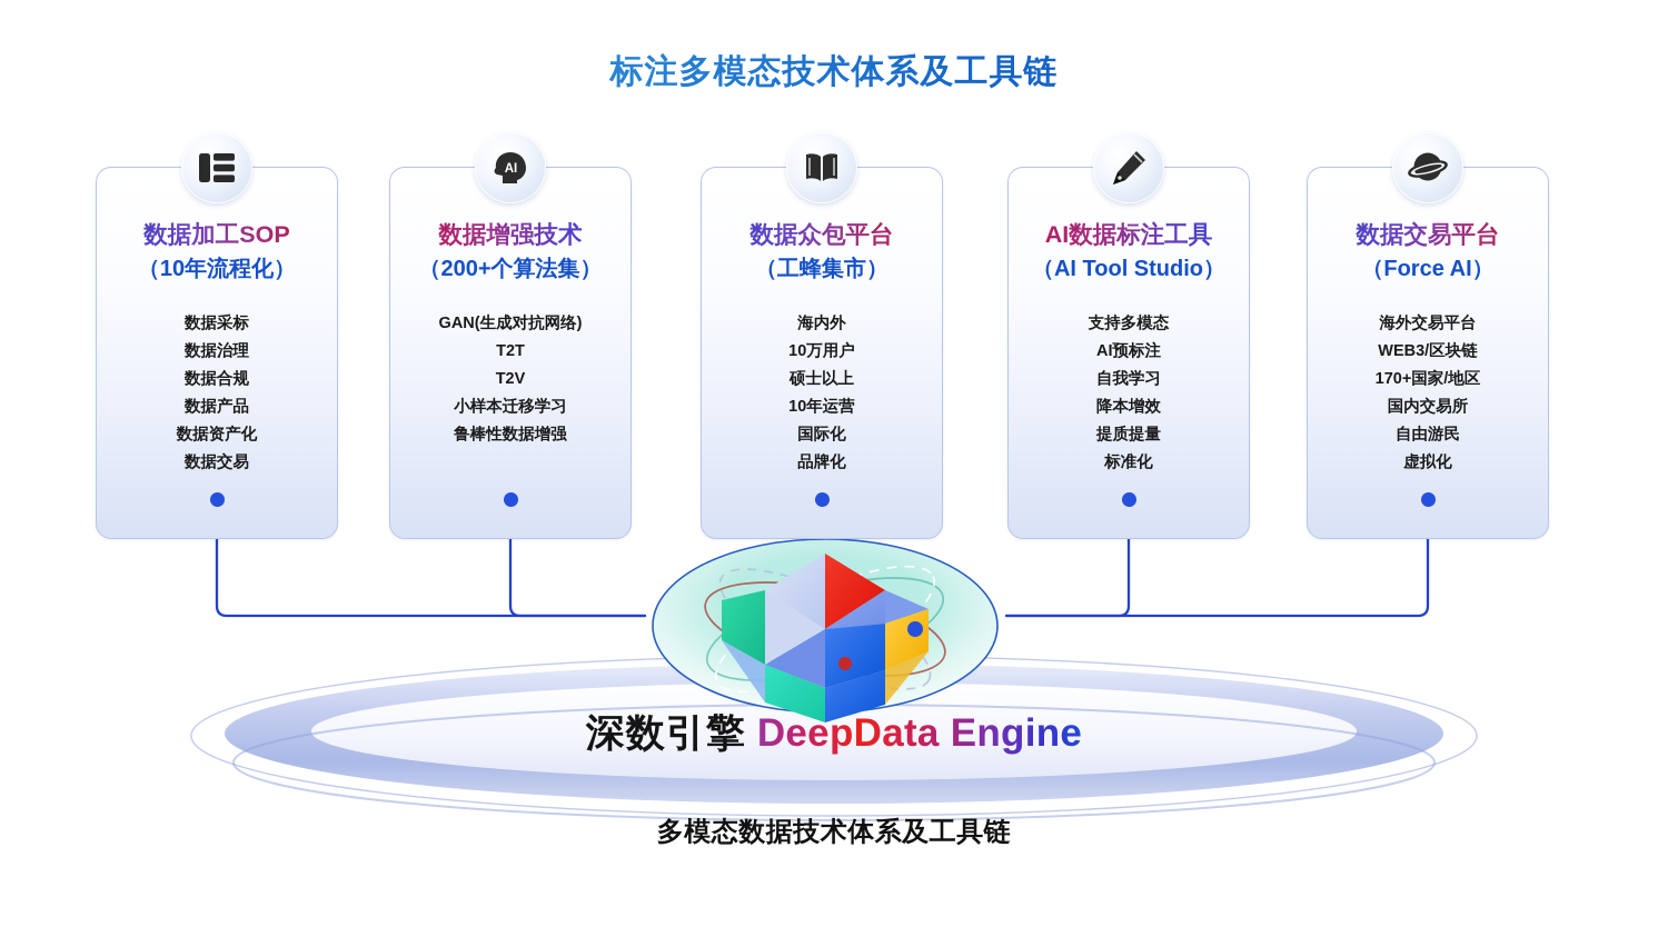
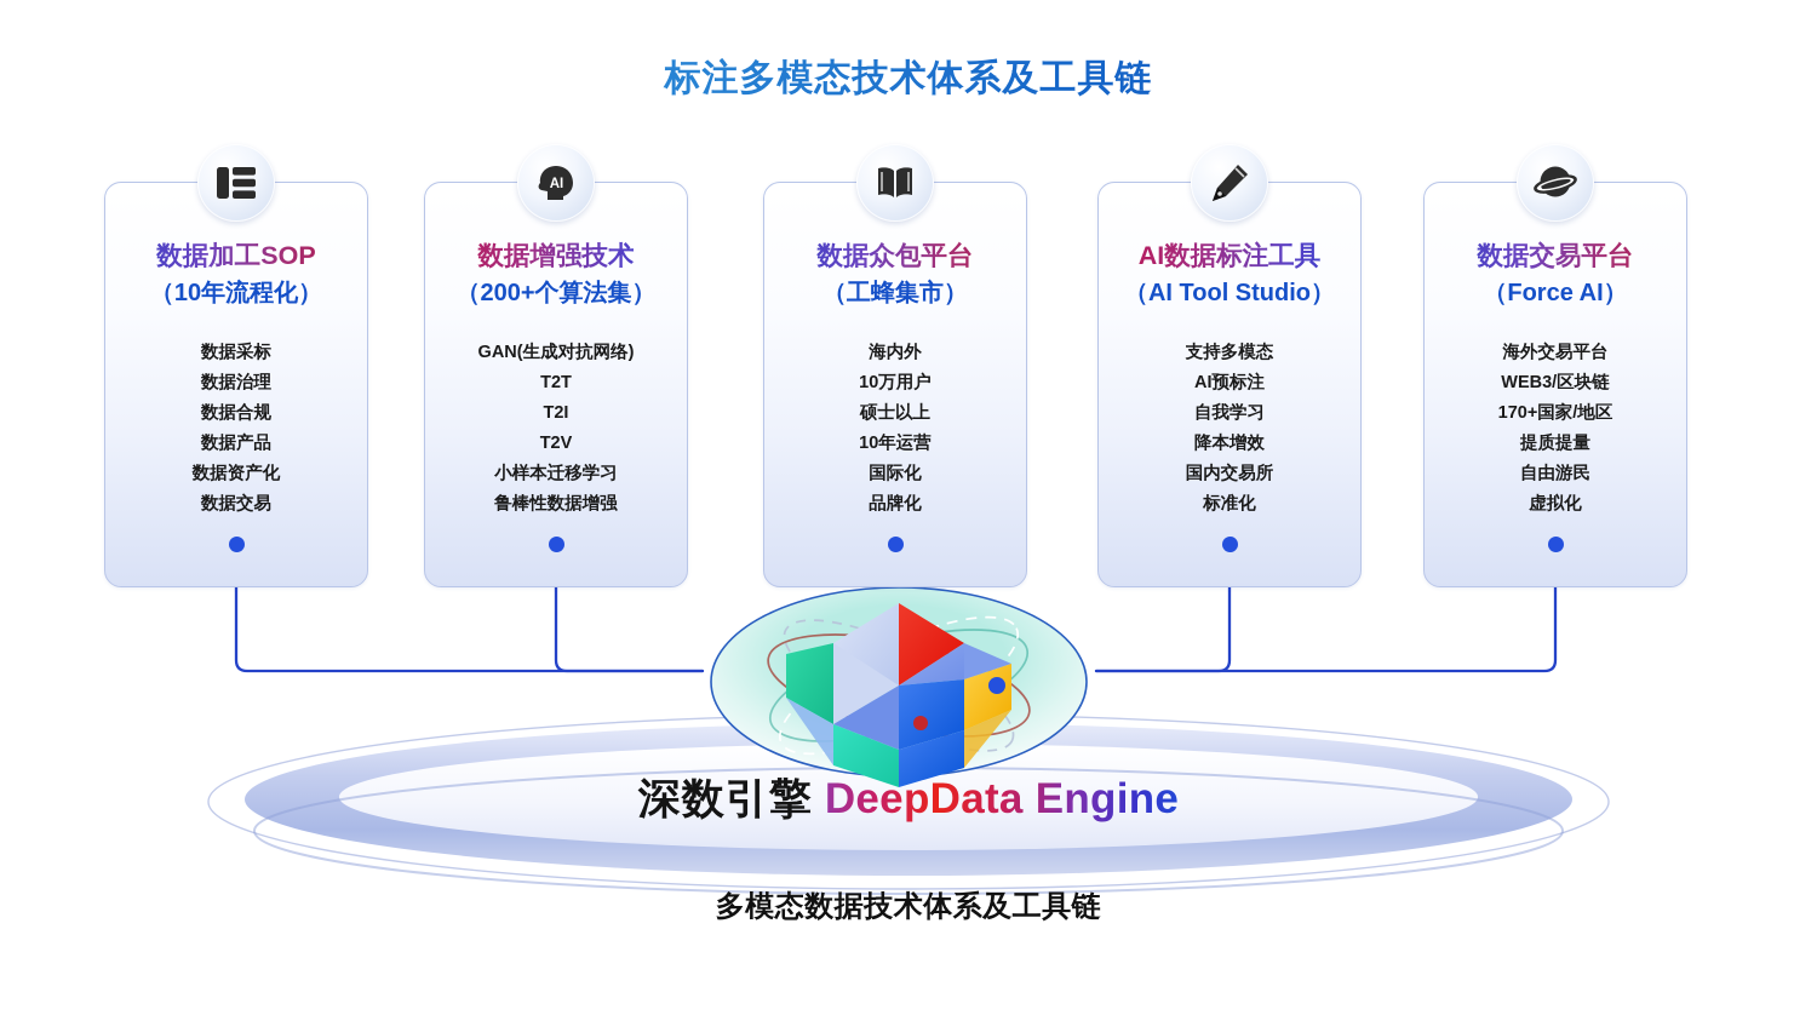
  标注多模态技术体系及工具链
  数据加工SOP
  （10年流程化）
  数据采标
  数据治理
  数据合规
  数据产品
  数据资产化
  数据交易
  AI
  数据增强技术
  （200+个算法集）
  GAN(生成对抗网络)
  T2T
+ T2I
  T2V
  小样本迁移学习
  鲁棒性数据增强
  数据众包平台
  （工蜂集市）
  海内外
  10万用户
  硕士以上
  10年运营
  国际化
  品牌化
  AI数据标注工具
  （AI Tool Studio）
  支持多模态
  AI预标注
  自我学习
  降本增效
- 提质提量
+ 国内交易所
  标准化
  数据交易平台
  （Force AI）
  海外交易平台
  WEB3/区块链
  170+国家/地区
- 国内交易所
+ 提质提量
  自由游民
  虚拟化
  深数引擎 DeepData Engine
  多模态数据技术体系及工具链
